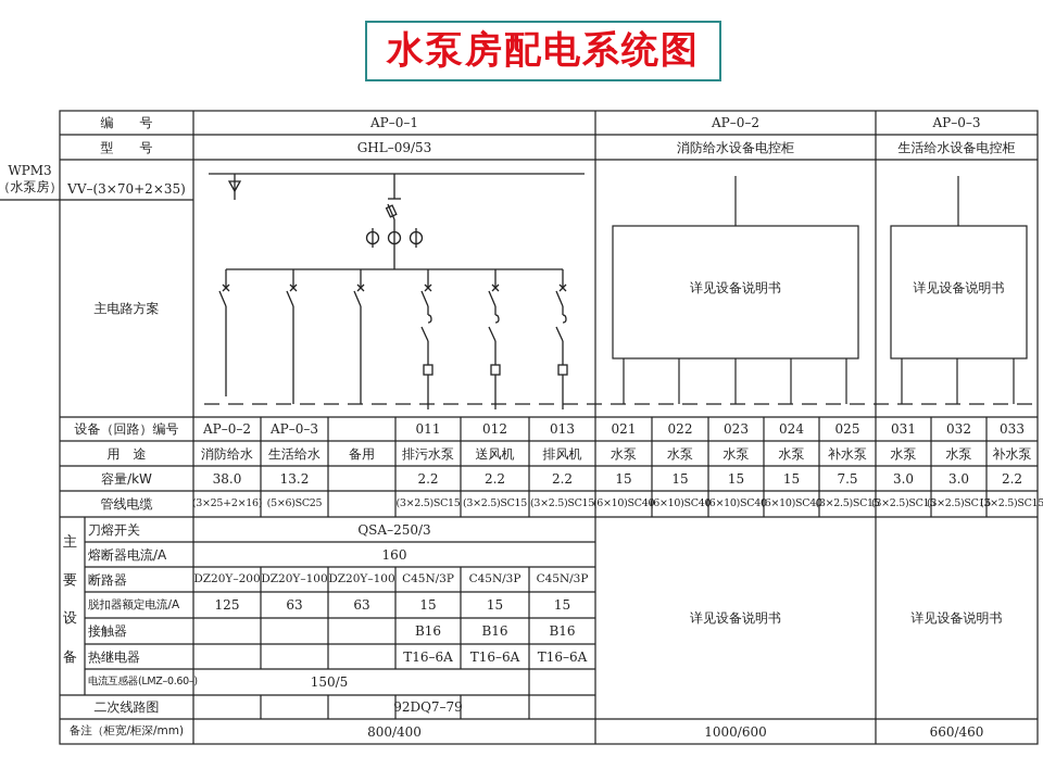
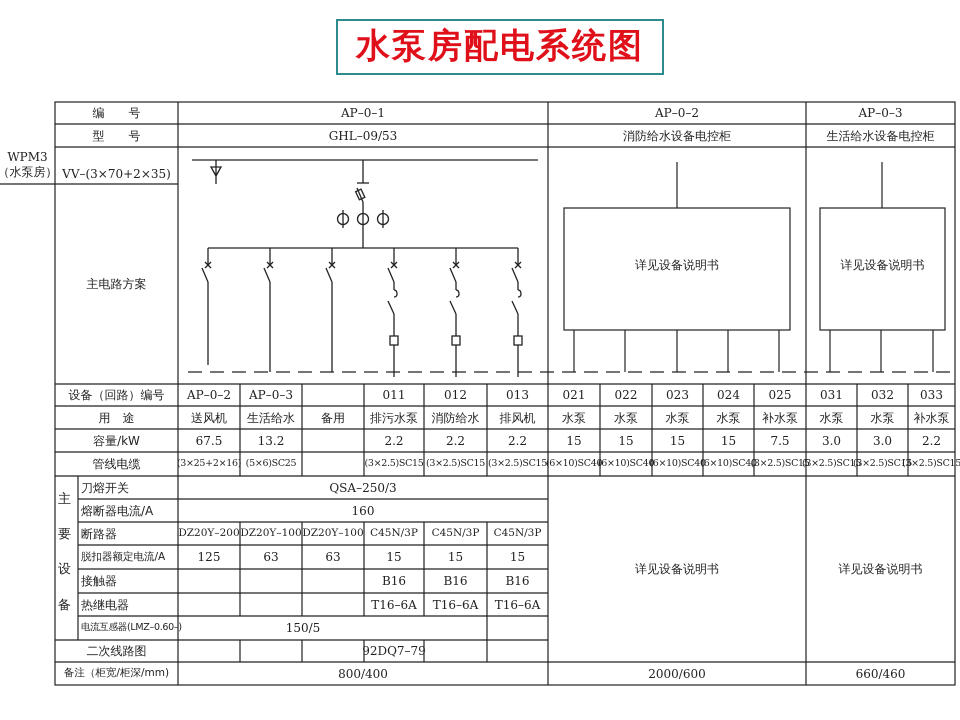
  水泵房配电系统图
  WPM3
  （水泵房）
  VV–(3×70+2×35)
  编 号
  型 号
  AP–0–1
  GHL–09/53
  AP–0–2
  消防给水设备电控柜
  AP–0–3
  生活给水设备电控柜
  主电路方案
  详见设备说明书
  详见设备说明书
  设备（回路）编号
  用 途
  容量/kW
  管线电缆
  AP–0–2
- 消防给水
+ 送风机
- 38.0
+ 67.5
  (3×25+2×16)
  AP–0–3
  生活给水
  13.2
  (5×6)SC25
  备用
  011
  排污水泵
  2.2
  (3×2.5)SC15
  012
- 送风机
+ 消防给水
  2.2
  (3×2.5)SC15
  013
  排风机
  2.2
  (3×2.5)SC15
  021
  水泵
  15
  (6×10)SC40
  022
  水泵
  15
  (6×10)SC40
  023
  水泵
  15
  (6×10)SC40
  024
  水泵
  15
  (6×10)SC40
  025
  补水泵
  7.5
  (3×2.5)SC1
  031
  水泵
  3.0
  (3×2.5)SC1
  032
  水泵
  3.0
  (3×2.5)SC1
  033
  补水泵
  2.2
  (3×2.5)SC15
  主
  要
  设
  备
  刀熔开关
  熔断器电流/A
  断路器
  脱扣器额定电流/A
  接触器
  热继电器
  电流互感器(LMZ–0.60–)
  二次线路图
  备注（柜宽/柜深/mm)
  QSA–250/3
  160
  DZ20Y–200
  125
  DZ20Y–100
  63
  DZ20Y–100
  63
  C45N/3P
  15
  B16
  T16–6A
  C45N/3P
  15
  B16
  T16–6A
  C45N/3P
  15
  B16
  T16–6A
  150/5
  92DQ7–79
  详见设备说明书
  详见设备说明书
  800/400
- 1000/600
+ 2000/600
  660/460
